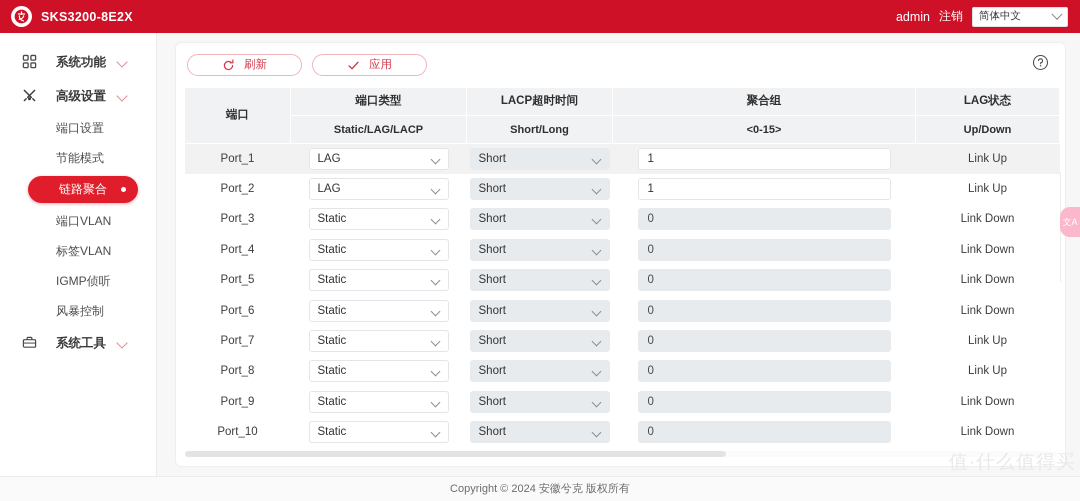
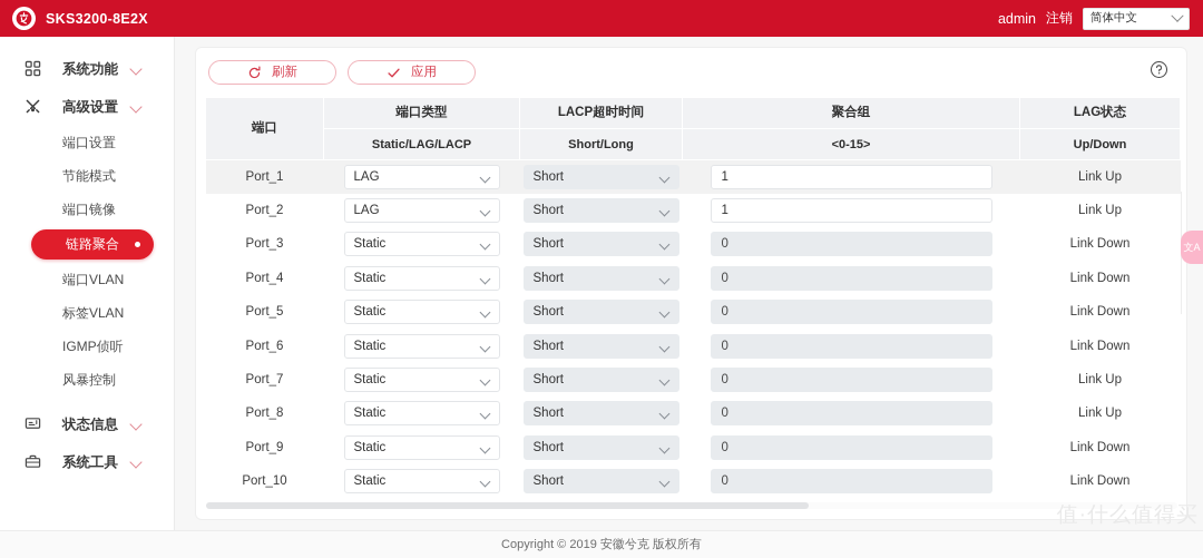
  SKS3200-8E2X
  admin
  注销
  简体中文
  系统功能
  高级设置
  端口设置
  节能模式
+ 端口镜像
  链路聚合
  端口VLAN
  标签VLAN
  IGMP侦听
  风暴控制
+ 状态信息
  系统工具
  刷新
  应用
  端口	端口类型	LACP超时时间	聚合组	LAG状态
  Static/LAG/LACP	Short/Long	<0-15>	Up/Down
  Port_1	LAG	Short	1	Link Up
  Port_2	LAG	Short	1	Link Up
  Port_3	Static	Short	0	Link Down
  Port_4	Static	Short	0	Link Down
  Port_5	Static	Short	0	Link Down
  Port_6	Static	Short	0	Link Down
  Port_7	Static	Short	0	Link Up
  Port_8	Static	Short	0	Link Up
  Port_9	Static	Short	0	Link Down
  Port_10	Static	Short	0	Link Down
  文A
- Copyright © 2024 安徽兮克 版权所有
+ Copyright © 2019 安徽兮克 版权所有
